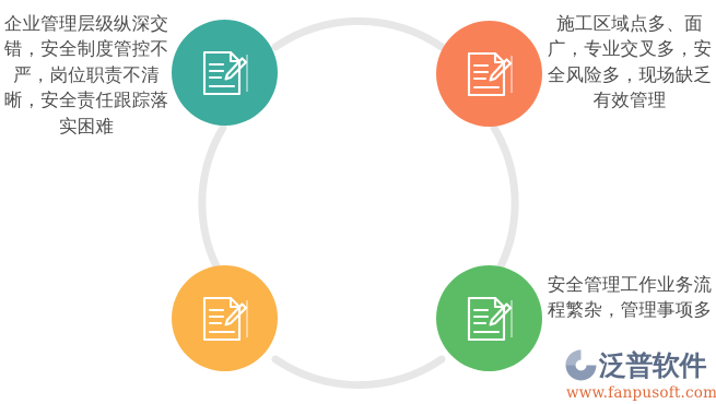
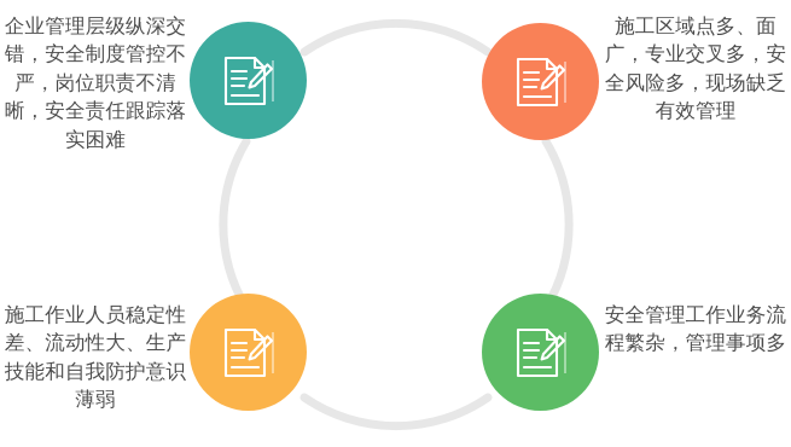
  企业管理层级纵深交错，安全制度管控不严，岗位职责不清晰，安全责任跟踪落实困难
  施工区域点多、面广，专业交叉多，安全风险多，现场缺乏有效管理
+ 施工作业人员稳定性差、流动性大、生产技能和自我防护意识薄弱
  安全管理工作业务流程繁杂，管理事项多
- 泛普软件
- www.fanpusoft.com
